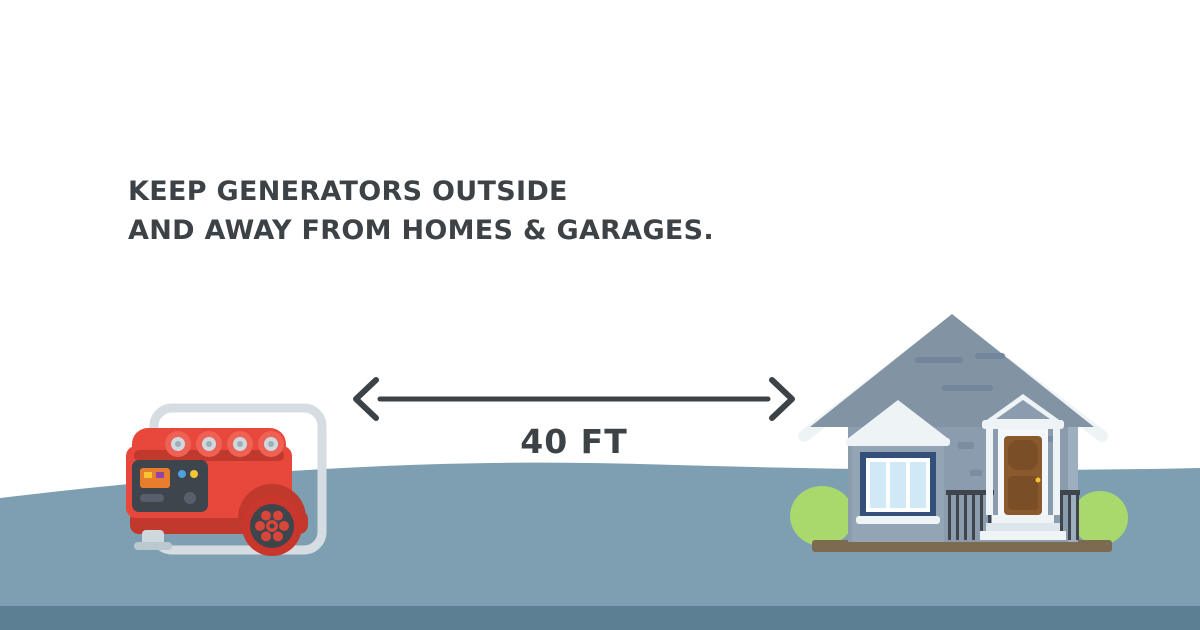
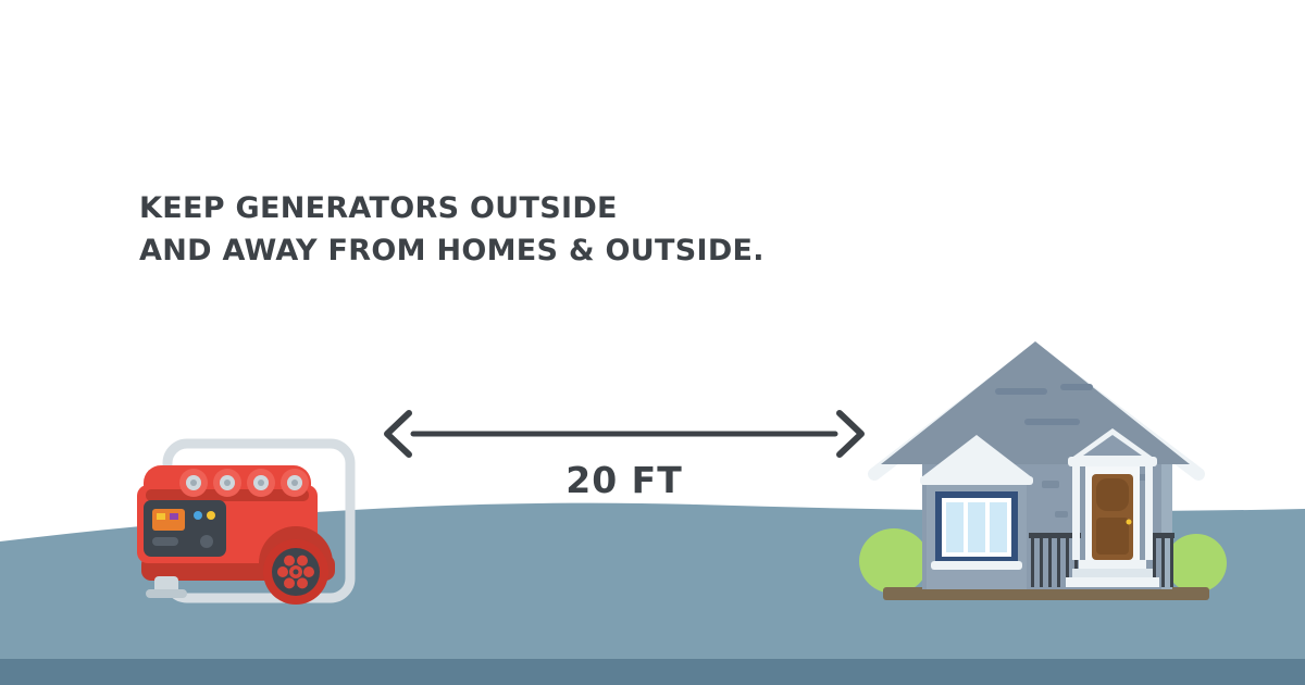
  KEEP GENERATORS OUTSIDE
- AND AWAY FROM HOMES & GARAGES.
+ AND AWAY FROM HOMES & OUTSIDE.
- 40 FT
+ 20 FT
